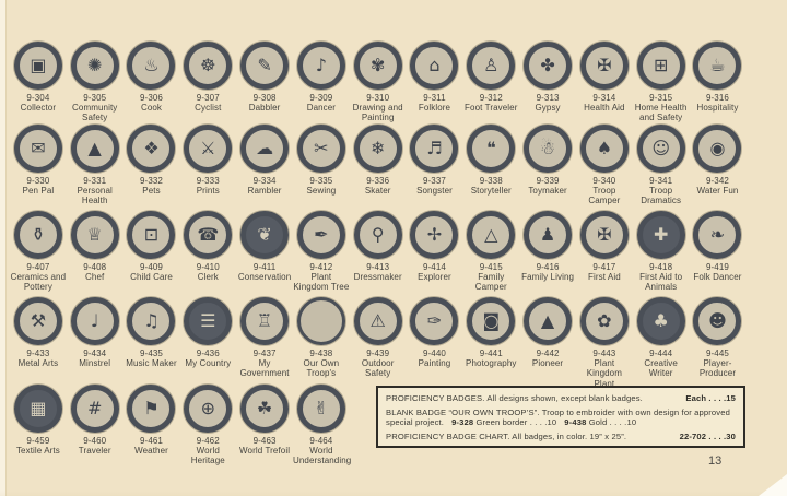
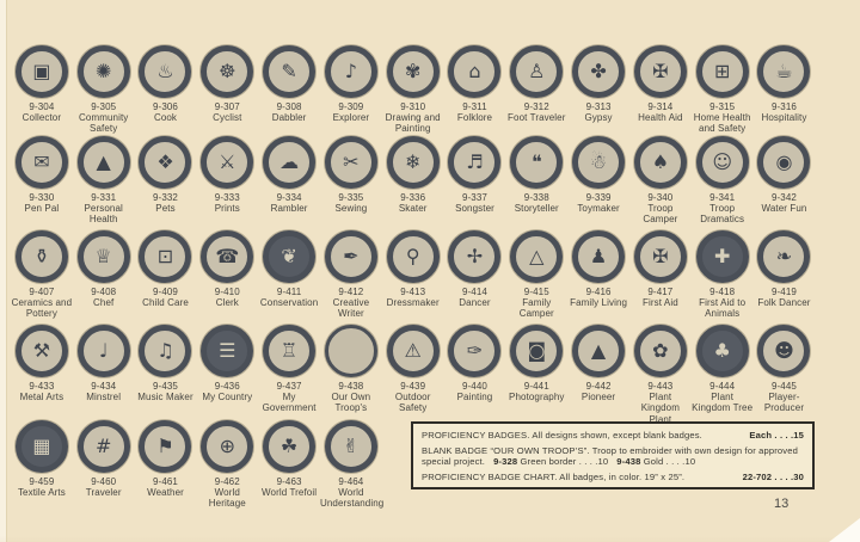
  ▣
  9-304
  Collector
  ✺
  9-305
  Community Safety
  ♨
  9-306
  Cook
  ☸
  9-307
  Cyclist
  ✎
  9-308
  Dabbler
  ♪
  9-309
- Dancer
+ Explorer
  ✾
  9-310
  Drawing and Painting
  ⌂
  9-311
  Folklore
  ♙
  9-312
  Foot Traveler
  ✤
  9-313
  Gypsy
  ✠
  9-314
  Health Aid
  ⊞
  9-315
  Home Health and Safety
  ☕
  9-316
  Hospitality
  ✉
  9-330
  Pen Pal
  ▲
  9-331
  Personal Health
  ❖
  9-332
  Pets
  ⚔
  9-333
  Prints
  ☁
  9-334
  Rambler
  ✂
  9-335
  Sewing
  ❄
  9-336
  Skater
  ♬
  9-337
  Songster
  ❝
  9-338
  Storyteller
  ☃
  9-339
  Toymaker
  ♠
  9-340
  Troop Camper
  ☺
  9-341
  Troop Dramatics
  ◉
  9-342
  Water Fun
  ⚱
  9-407
  Ceramics and Pottery
  ♕
  9-408
  Chef
  ⊡
  9-409
  Child Care
  ☎
  9-410
  Clerk
  ❦
  9-411
  Conservation
  ✒
  9-412
- Plant Kingdom Tree
+ Creative Writer
  ⚲
  9-413
  Dressmaker
  ✢
  9-414
- Explorer
+ Dancer
  △
  9-415
  Family Camper
  ♟
  9-416
  Family Living
  ✠
  9-417
  First Aid
  ✚
  9-418
  First Aid to Animals
  ❧
  9-419
  Folk Dancer
  ⚒
  9-433
  Metal Arts
  ♩
  9-434
  Minstrel
  ♫
  9-435
  Music Maker
  ☰
  9-436
  My Country
  ♖
  9-437
  My Government
  9-438
  Our Own Troop's
  ⚠
  9-439
  Outdoor Safety
  ✑
  9-440
  Painting
  ◙
  9-441
  Photography
  ▲
  9-442
  Pioneer
  ✿
  9-443
  Plant Kingdom Plant
  ♣
  9-444
- Creative Writer
+ Plant Kingdom Tree
  ☻
  9-445
  Player-Producer
  ▦
  9-459
  Textile Arts
  #
  9-460
  Traveler
  ⚑
  9-461
  Weather
  ⊕
  9-462
  World Heritage
  ☘
  9-463
  World Trefoil
  ✌
  9-464
  World Understanding
  PROFICIENCY BADGES. All designs shown, except blank badges.
  Each . . . .15
  BLANK BADGE “OUR OWN TROOP’S”. Troop to embroider with own design for approved special project. 9-328 Green border . . . .10 9-438 Gold . . . .10
  PROFICIENCY BADGE CHART. All badges, in color. 19” x 25”.
  22-702 . . . .30
  13
